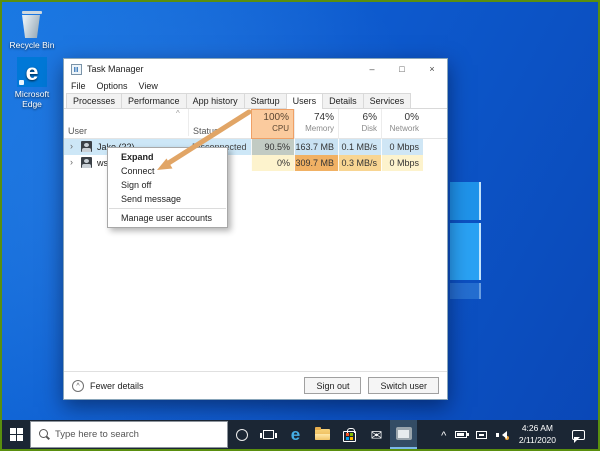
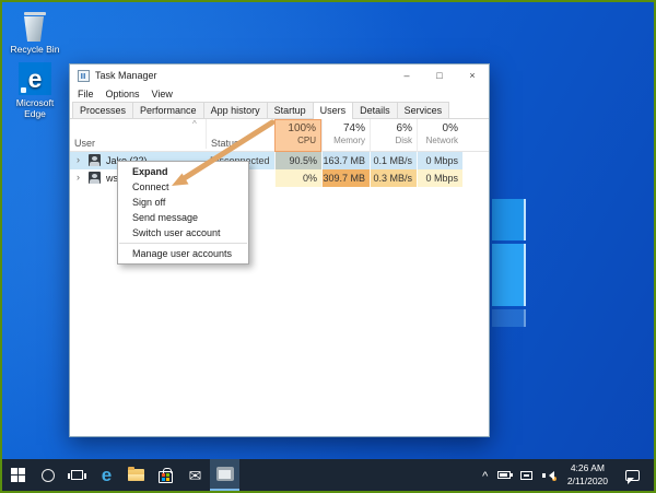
  Recycle Bin
  e
  Microsoft Edge
  Task Manager
  –
  □
  ×
  File
  Options
  View
  Processes
  Performance
  App history
  Startup
  Users
  Details
  Services
  ^
  User
  Statu
  100%
  CPU
  74%
  Memory
  6%
  Disk
  0%
  Network
  ›
  90.5%
  163.7 MB
  0.1 MB/s
  0 Mbps
  ›
  0%
  309.7 MB
  0.3 MB/s
  0 Mbps
- Fewer details
- Sign out
- Switch user
  Expand
  Connect
  Sign off
  Send message
+ Switch user account
  Manage user accounts
- Type here to search
  e
  ✉
  ^
  4:26 AM
  2/11/2020
